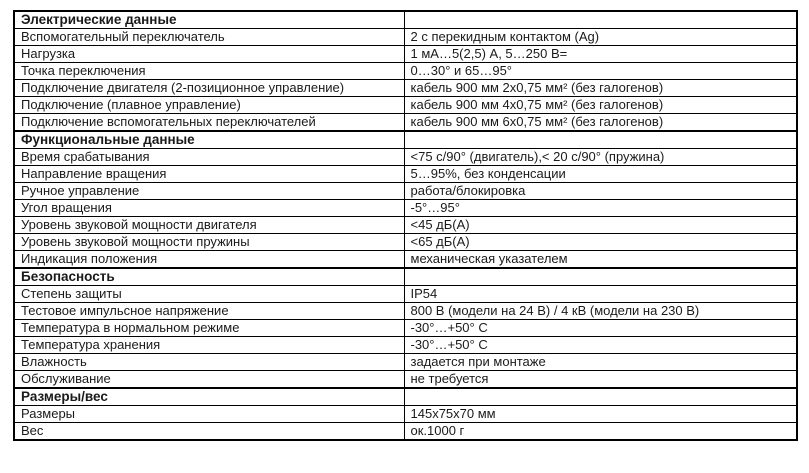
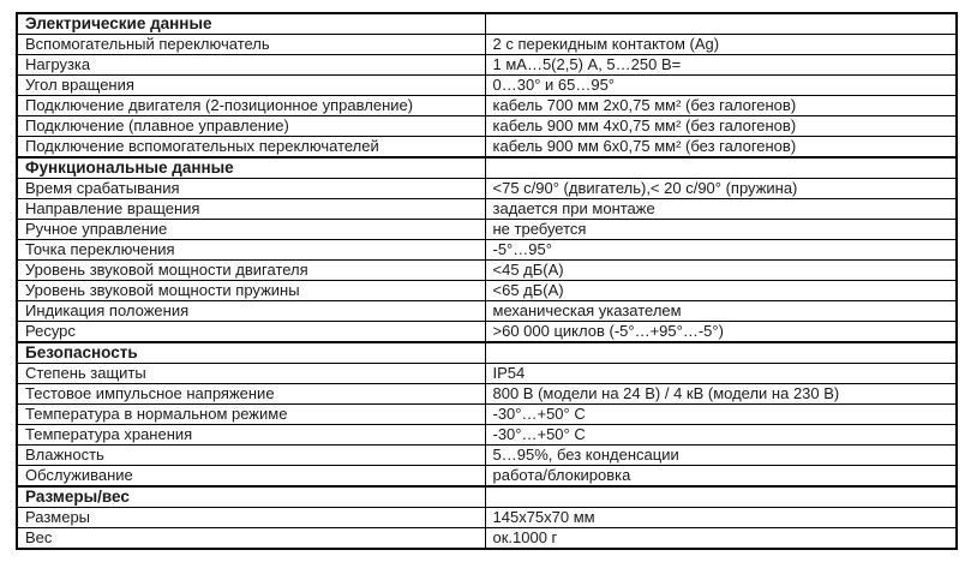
  Электрические данные
  Вспомогательный переключатель	2 с перекидным контактом (Ag)
  Нагрузка	1 мА…5(2,5) А, 5…250 В=
- Точка переключения	0…30° и 65…95°
+ Угол вращения	0…30° и 65…95°
- Подключение двигателя (2-позиционное управление)	кабель 900 мм 2x0,75 мм² (без галогенов)
+ Подключение двигателя (2-позиционное управление)	кабель 700 мм 2x0,75 мм² (без галогенов)
  Подключение (плавное управление)	кабель 900 мм 4x0,75 мм² (без галогенов)
  Подключение вспомогательных переключателей	кабель 900 мм 6x0,75 мм² (без галогенов)
  Функциональные данные
  Время срабатывания	<75 с/90° (двигатель),< 20 с/90° (пружина)
- Направление вращения	5…95%, без конденсации
+ Направление вращения	задается при монтаже
- Ручное управление	работа/блокировка
+ Ручное управление	не требуется
- Угол вращения	-5°…95°
+ Точка переключения	-5°…95°
  Уровень звуковой мощности двигателя	<45 дБ(А)
  Уровень звуковой мощности пружины	<65 дБ(А)
  Индикация положения	механическая указателем
+ Ресурс	>60 000 циклов (-5°…+95°…-5°)
  Безопасность
  Степень защиты	IP54
  Тестовое импульсное напряжение	800 В (модели на 24 В) / 4 кВ (модели на 230 В)
  Температура в нормальном режиме	-30°…+50° C
  Температура хранения	-30°…+50° C
- Влажность	задается при монтаже
+ Влажность	5…95%, без конденсации
- Обслуживание	не требуется
+ Обслуживание	работа/блокировка
  Размеры/вес
  Размеры	145x75x70 мм
  Вес	ок.1000 г
